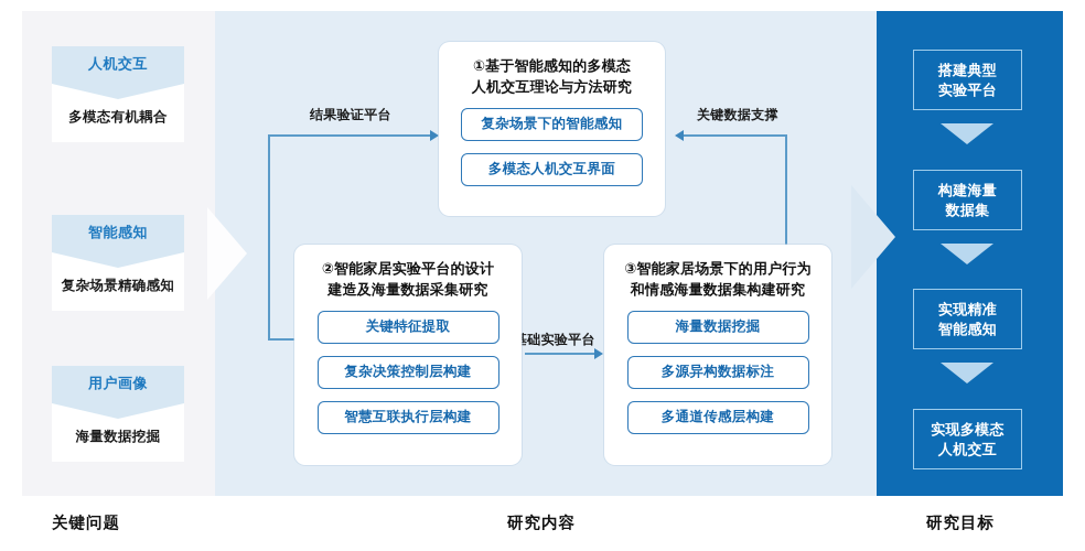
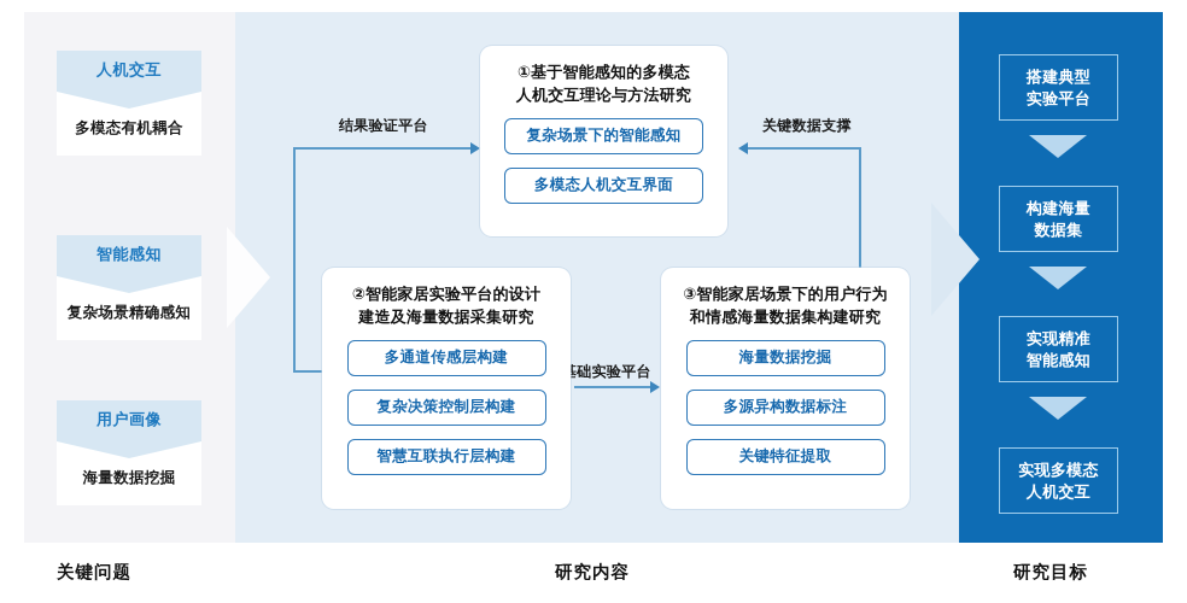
  人机交互
  多模态有机耦合
  智能感知
  复杂场景精确感知
  用户画像
  海量数据挖掘
  结果验证平台
  关键数据支撑
  础实验平台
  ①基于智能感知的多模态
  人机交互理论与方法研究
  复杂场景下的智能感知
  多模态人机交互界面
  ②智能家居实验平台的设计
  建造及海量数据采集研究
- 关键特征提取
+ 多通道传感层构建
  复杂决策控制层构建
  智慧互联执行层构建
  ③智能家居场景下的用户行为
  和情感海量数据集构建研究
  海量数据挖掘
  多源异构数据标注
- 多通道传感层构建
+ 关键特征提取
  搭建典型
  实验平台
  构建海量
  数据集
  实现精准
  智能感知
  实现多模态
  人机交互
  关键问题
  研究内容
  研究目标
